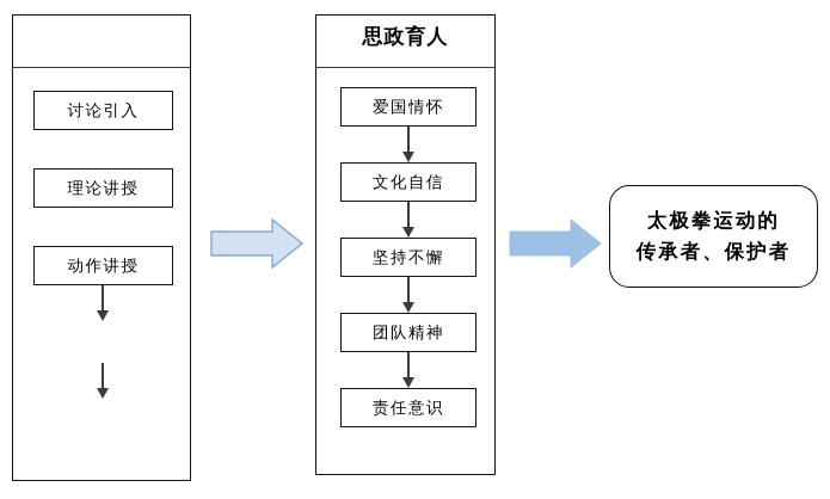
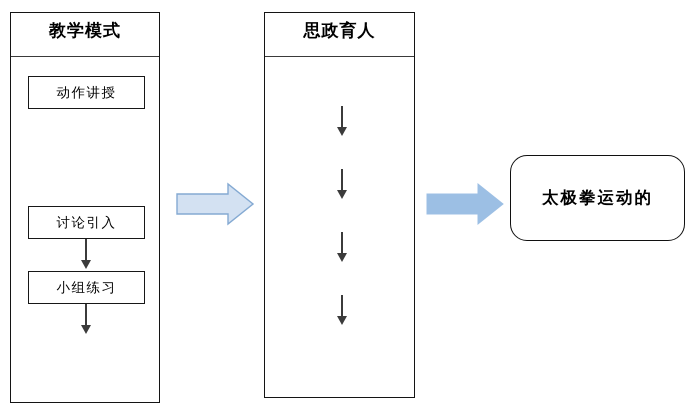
+ 教学模式
- 讨论引入
+ 动作讲授
- 理论讲授
- 动作讲授
+ 讨论引入
+ 小组练习
  思政育人
- 爱国情怀
- 文化自信
- 坚持不懈
- 团队精神
- 责任意识
  太极拳运动的
- 传承者、保护者
